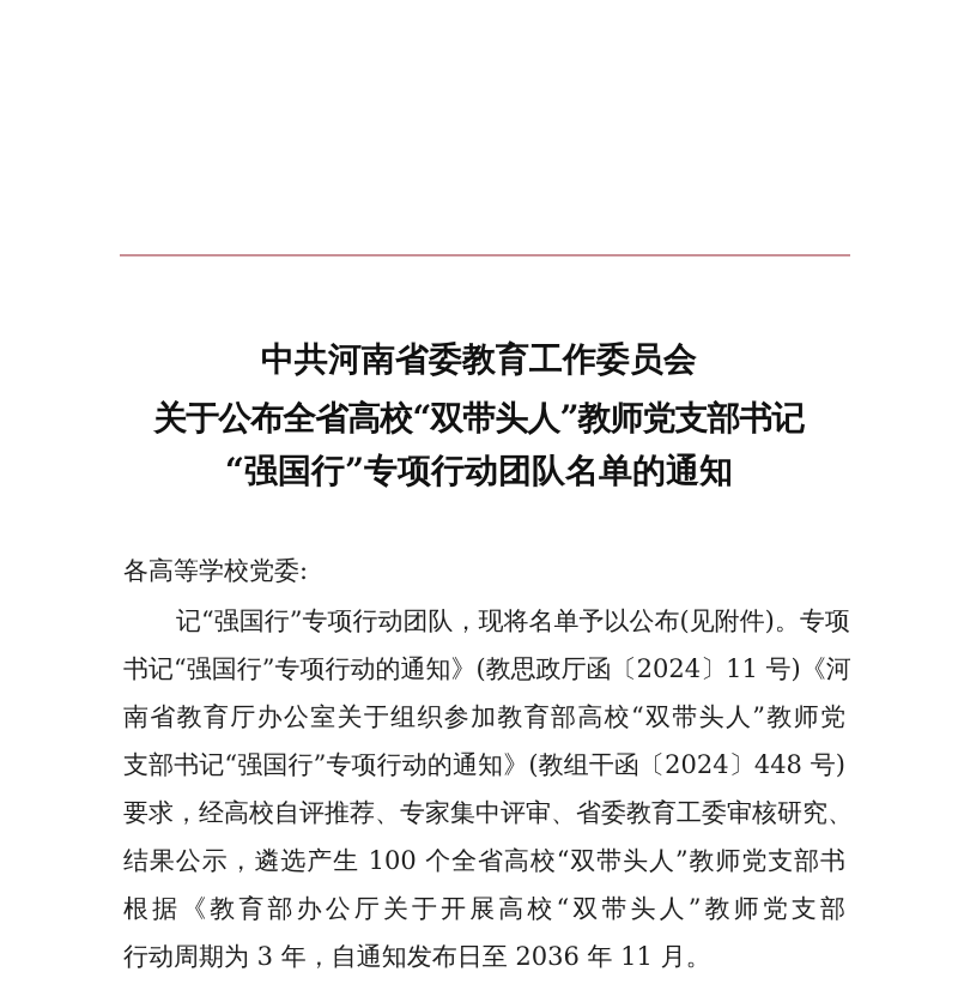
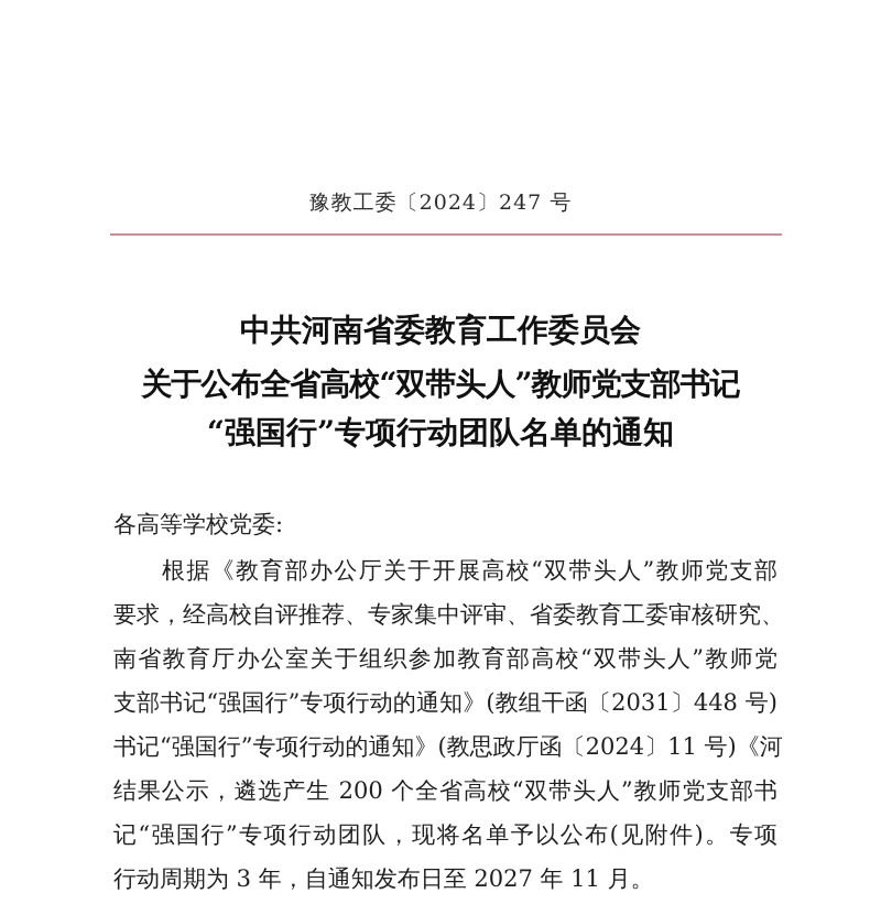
+ 豫教工委〔2024〕247 号
  中共河南省委教育工作委员会
  关于公布全省高校“双带头人”教师党支部书记
  “强国行”专项行动团队名单的通知
  各高等学校党委:
- 记“强国行”专项行动团队，现将名单予以公布(见附件)。专项
+ 根据《教育部办公厅关于开展高校“双带头人”教师党支部
- 书记“强国行”专项行动的通知》(教思政厅函〔2024〕11 号)《河
+ 要求，经高校自评推荐、专家集中评审、省委教育工委审核研究、
  南省教育厅办公室关于组织参加教育部高校“双带头人”教师党
- 支部书记“强国行”专项行动的通知》(教组干函〔2024〕448 号)
+ 支部书记“强国行”专项行动的通知》(教组干函〔2031〕448 号)
- 要求，经高校自评推荐、专家集中评审、省委教育工委审核研究、
+ 书记“强国行”专项行动的通知》(教思政厅函〔2024〕11 号)《河
- 结果公示，遴选产生 100 个全省高校“双带头人”教师党支部书
+ 结果公示，遴选产生 200 个全省高校“双带头人”教师党支部书
- 根据《教育部办公厅关于开展高校“双带头人”教师党支部
+ 记“强国行”专项行动团队，现将名单予以公布(见附件)。专项
- 行动周期为 3 年，自通知发布日至 2036 年 11 月。
+ 行动周期为 3 年，自通知发布日至 2027 年 11 月。
